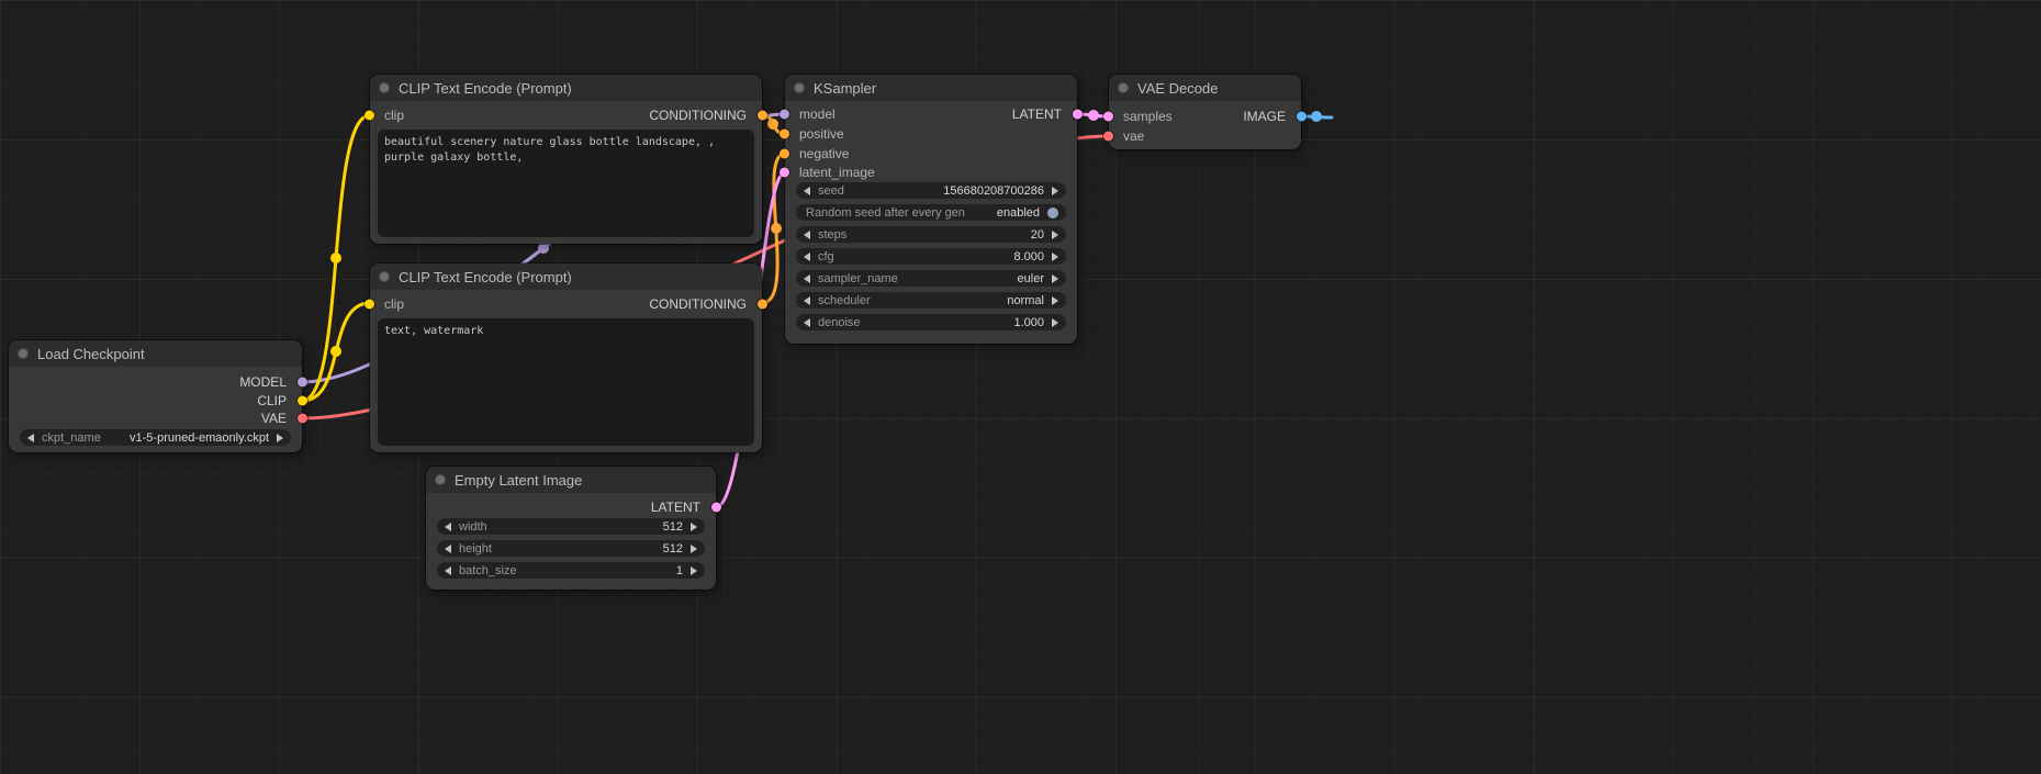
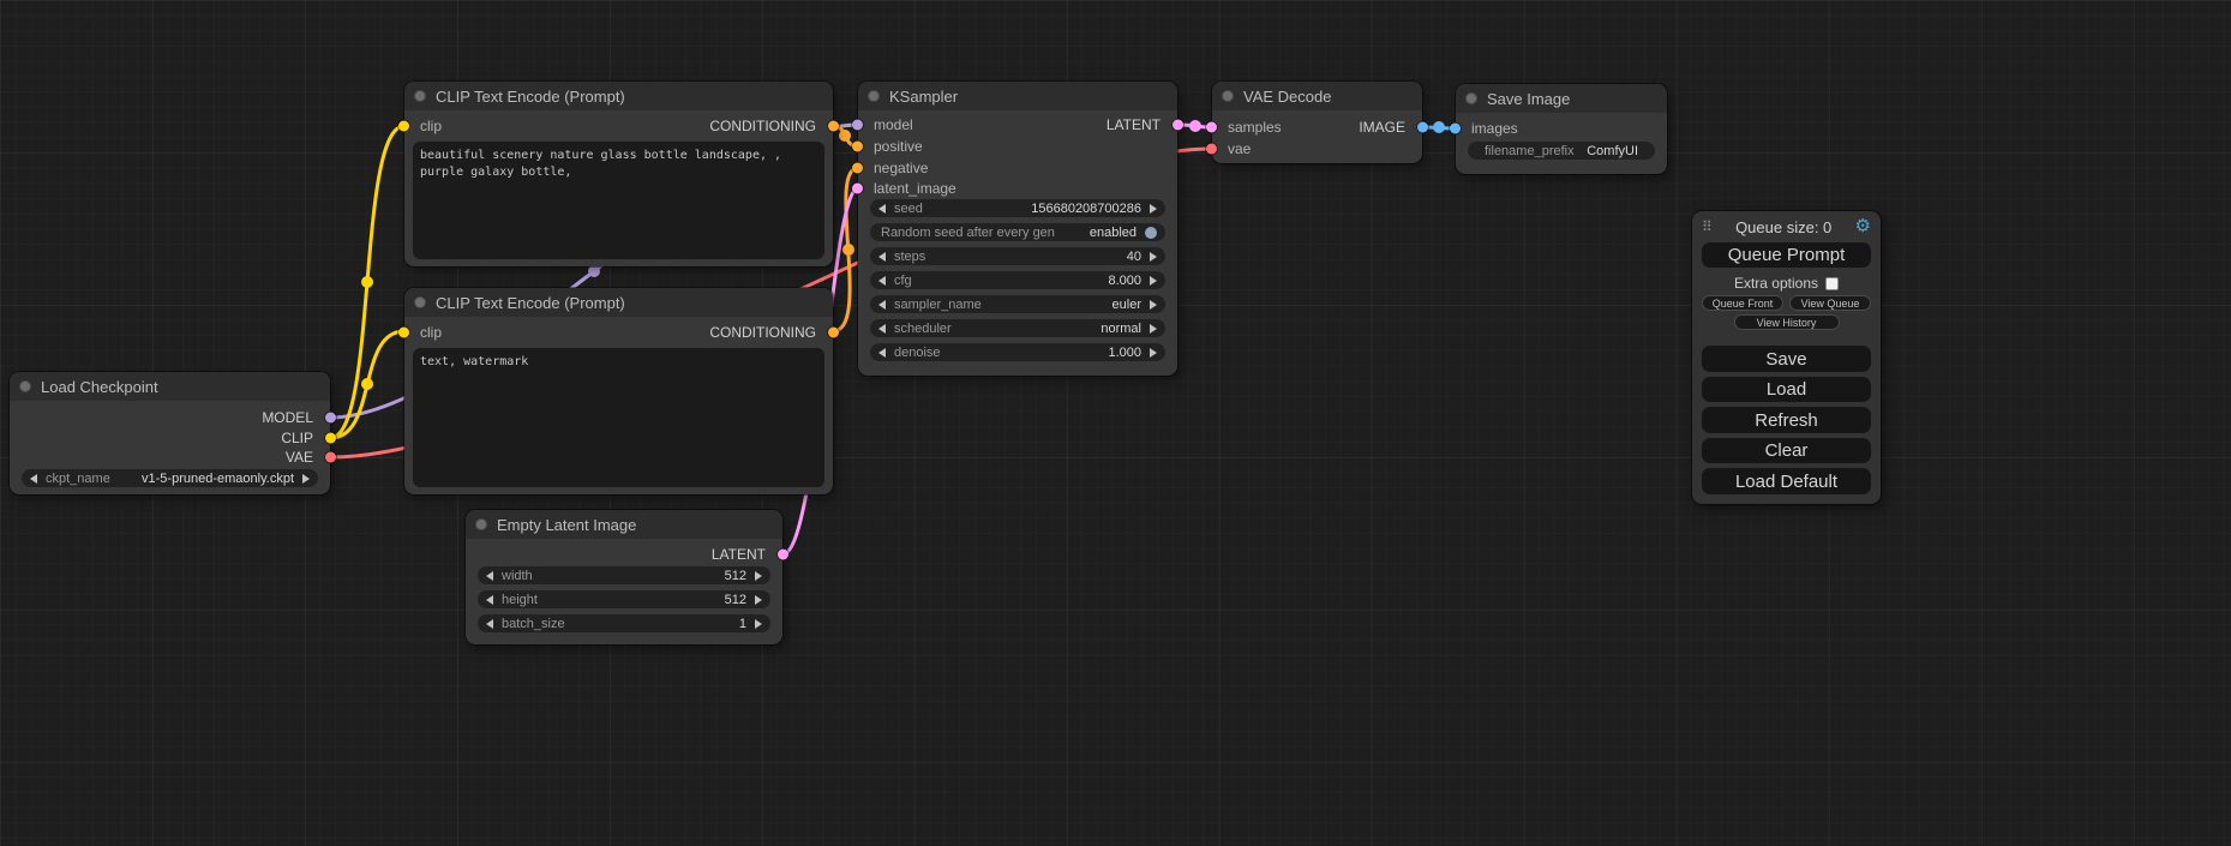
  Load Checkpoint
  MODEL
  CLIP
  VAE
  ckpt_name
  v1-5-pruned-emaonly.ckpt
  CLIP Text Encode (Prompt)
  clip
  CONDITIONING
  beautiful scenery nature glass bottle landscape, , purple galaxy bottle,
  CLIP Text Encode (Prompt)
  clip
  CONDITIONING
  text, watermark
  Empty Latent Image
  LATENT
  width
  512
  height
  512
  batch_size
  1
  KSampler
  model
  LATENT
  positive
  negative
  latent_image
  seed
  156680208700286
  Random seed after every gen
  enabled
  steps
- 20
+ 40
  cfg
  8.000
  sampler_name
  euler
  scheduler
  normal
  denoise
  1.000
  VAE Decode
  samples
  IMAGE
  vae
+ Save Image
+ images
+ filename_prefix
+ ComfyUI
+ ⠿
+ Queue size: 0
+ ⚙
+ Queue Prompt
+ Extra options
+ Queue Front
+ View Queue
+ View History
+ Save
+ Load
+ Refresh
+ Clear
+ Load Default
